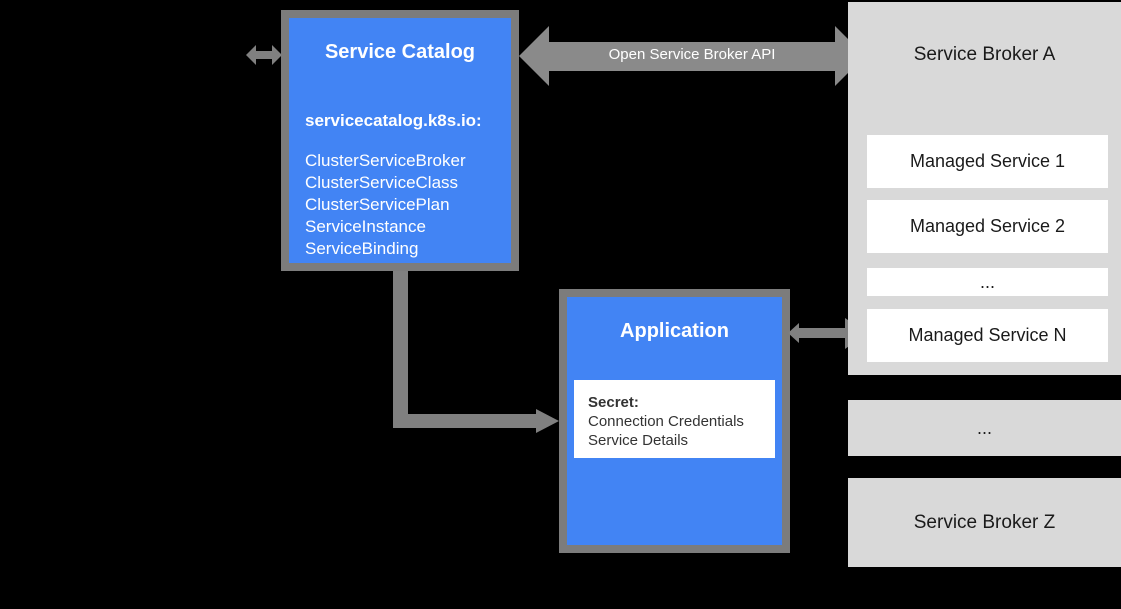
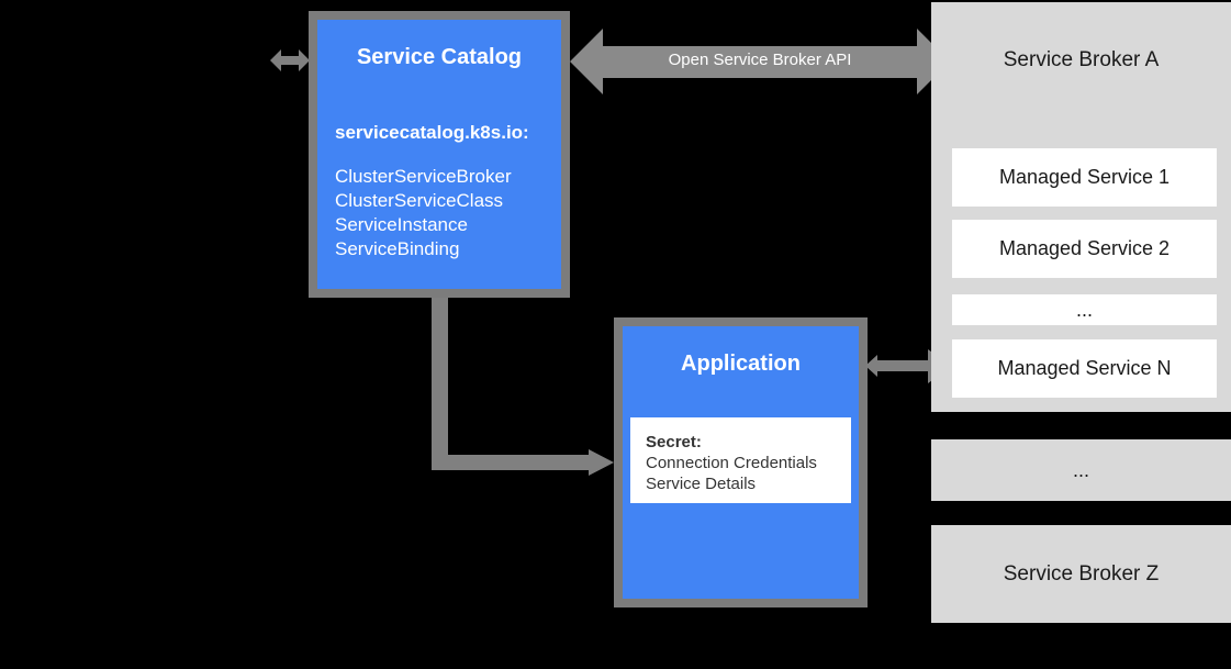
  Service Catalog
  servicecatalog.k8s.io:
  ClusterServiceBroker
  ClusterServiceClass
- ClusterServicePlan
  ServiceInstance
  ServiceBinding
  Open Service Broker API
  Application
  Secret:
  Connection Credentials
  Service Details
  Service Broker A
  Managed Service 1
  Managed Service 2
  ...
  Managed Service N
  ...
  Service Broker Z
